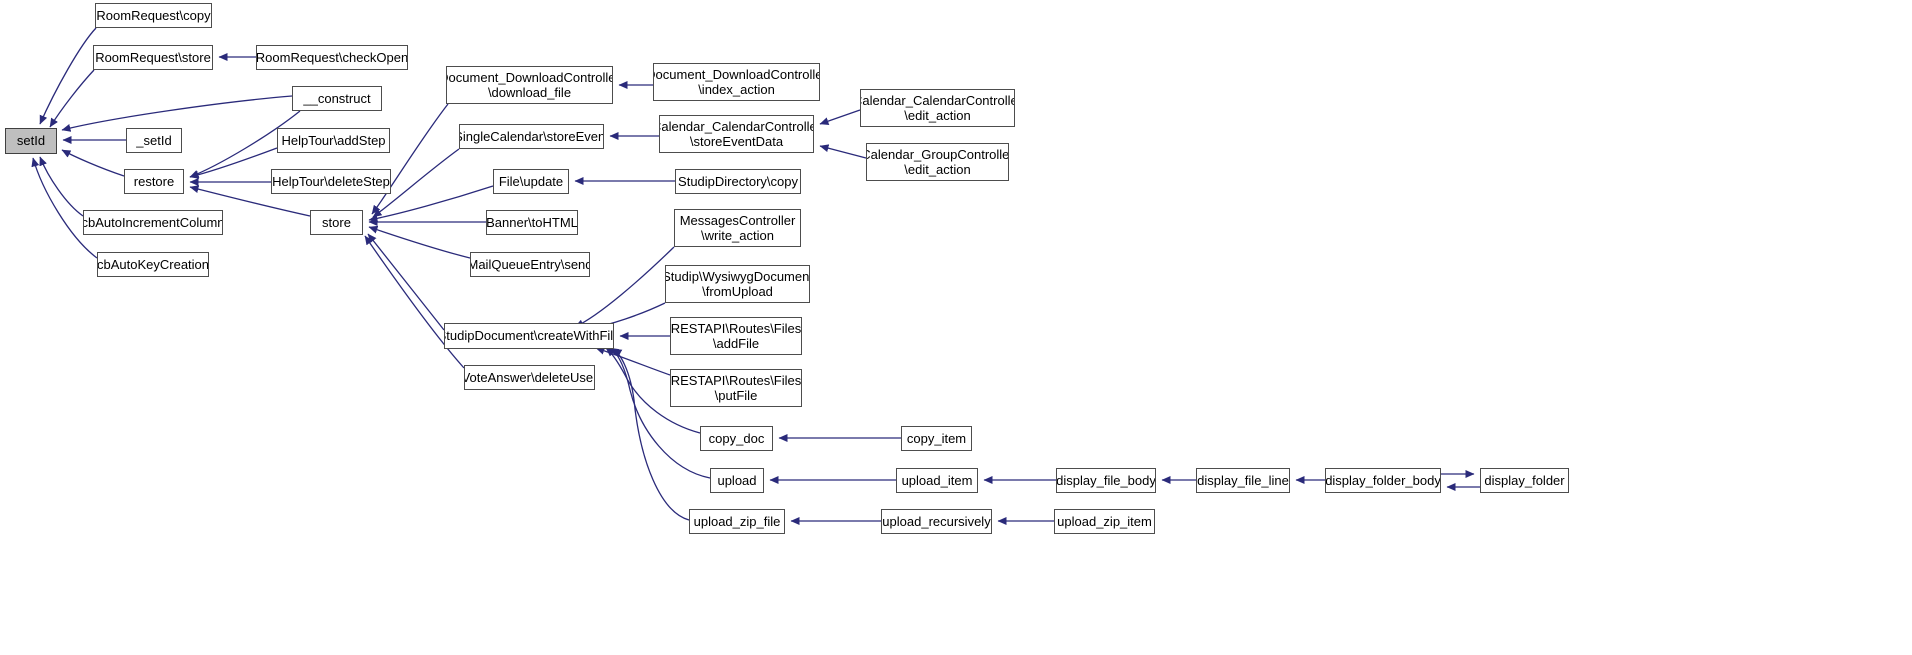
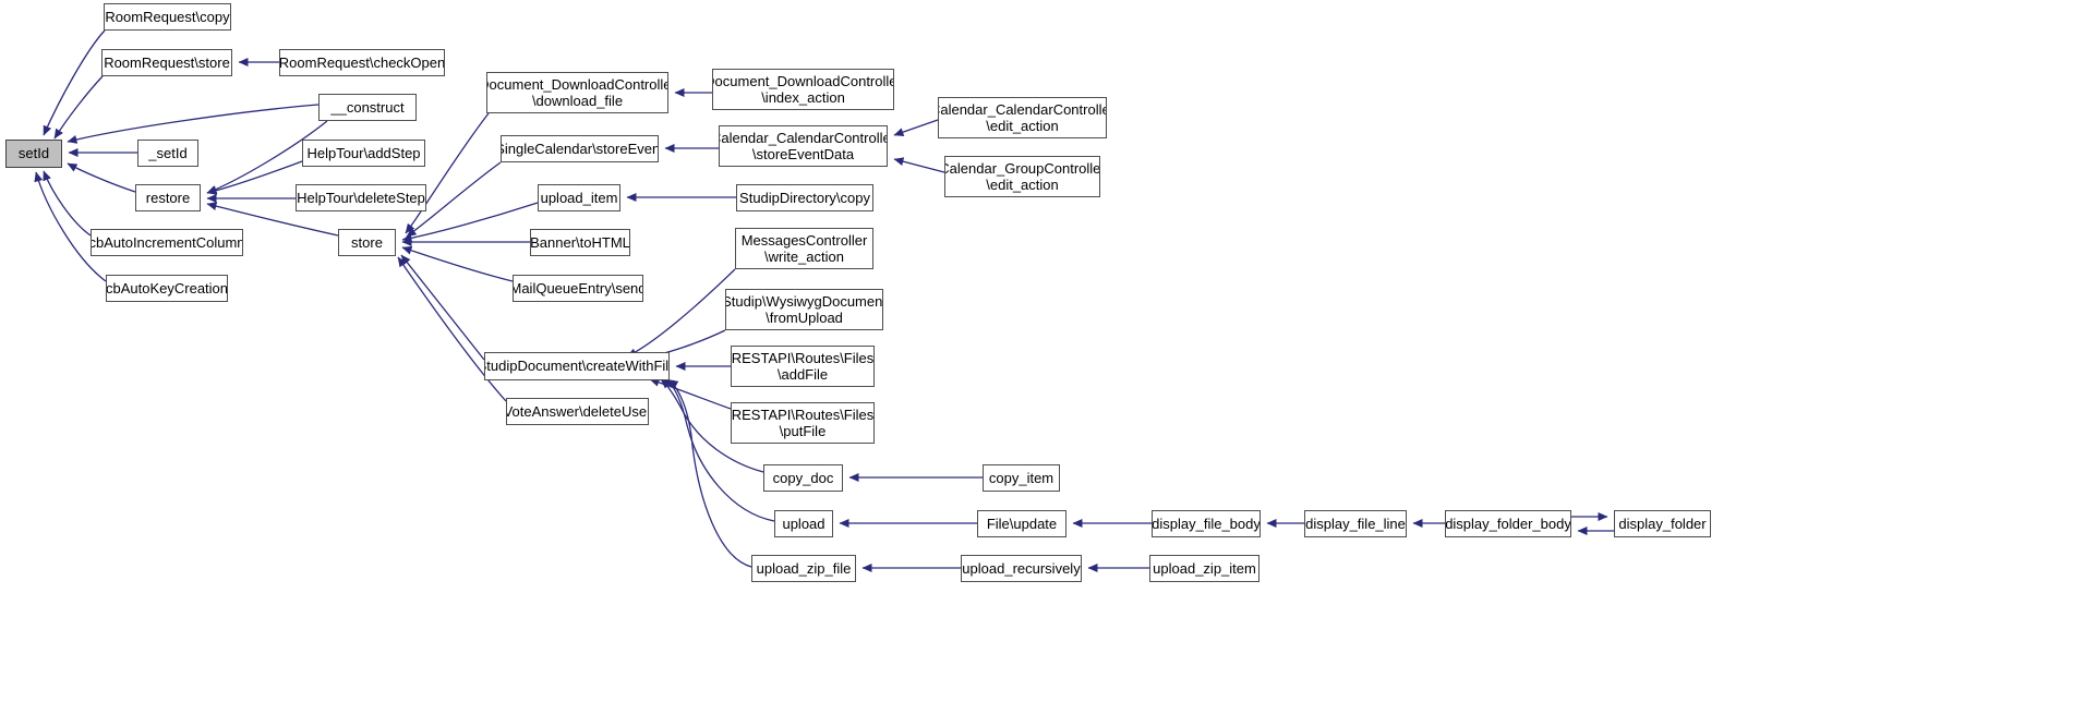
  setId
  RoomRequest\copy
  RoomRequest\store
  RoomRequest\checkOpen
  __construct
  _setId
  HelpTour\addStep
  restore
  HelpTour\deleteStep
  cbAutoIncrementColumn
  store
  cbAutoKeyCreation
  ocument_DownloadControlle
  \download_file
  ocument_DownloadControlle
  \index_action
  alendar_CalendarControlle
  \edit_action
  SingleCalendar\storeEven
  alendar_CalendarControlle
  \storeEventData
  Calendar_GroupControlle
  \edit_action
- File\update
+ upload_item
  StudipDirectory\copy
  Banner\toHTML
  MessagesController
  \write_action
  MailQueueEntry\send
  Studip\WysiwygDocumen
  \fromUpload
  tudipDocument\createWithFil
  RESTAPI\Routes\Files
  \addFile
  VoteAnswer\deleteUse
  RESTAPI\Routes\Files
  \putFile
  copy_doc
  copy_item
  upload
- upload_item
+ File\update
  display_file_body
  display_file_line
  display_folder_body
  display_folder
  upload_zip_file
  upload_recursively
  upload_zip_item
